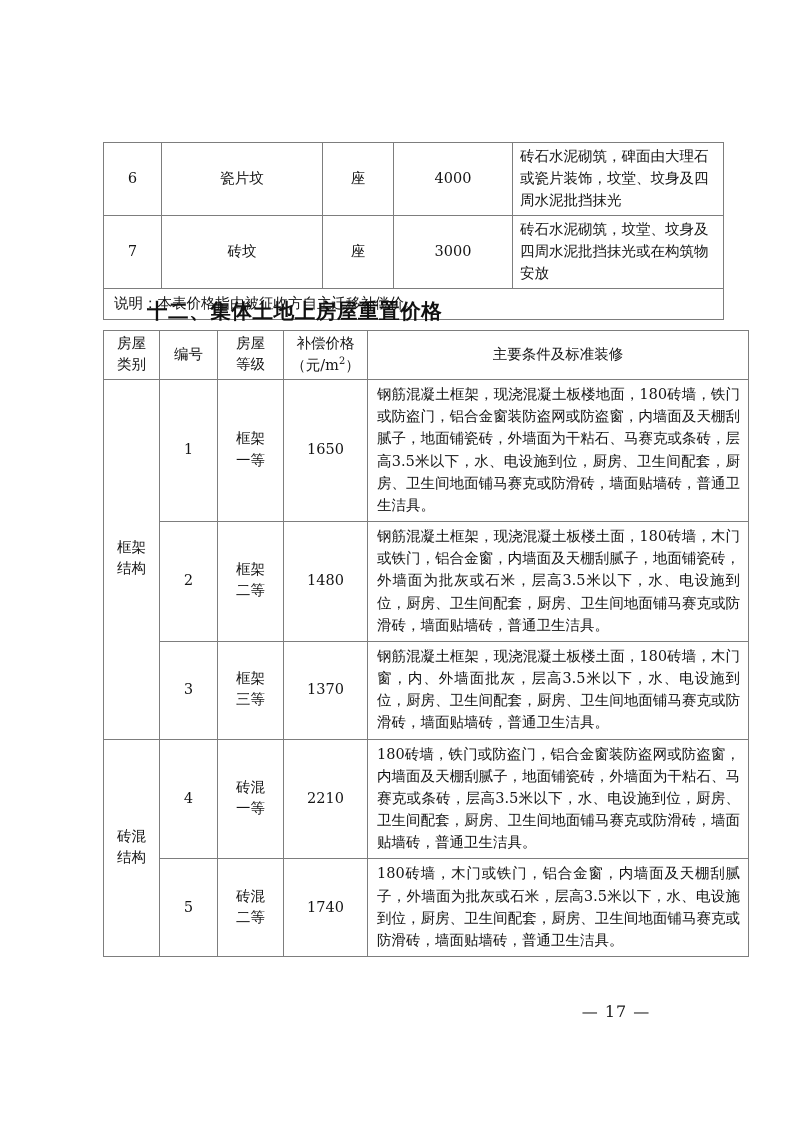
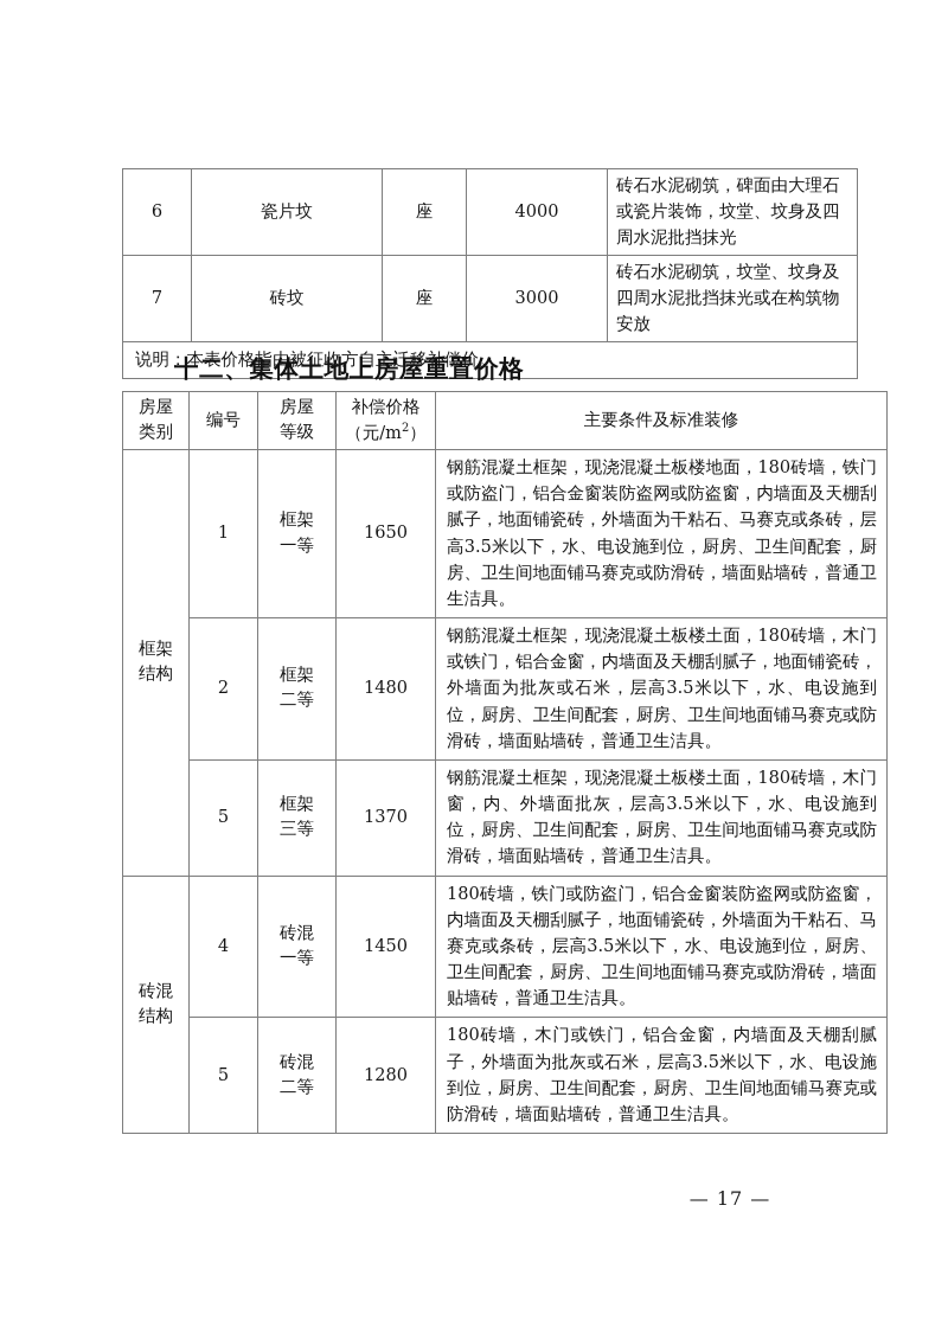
  6	瓷片坟	座	4000	砖石水泥砌筑，碑面由大理石或瓷片装饰，坟堂、坟身及四周水泥批挡抹光
  7	砖坟	座	3000	砖石水泥砌筑，坟堂、坟身及四周水泥批挡抹光或在构筑物安放
  说明：本表价格指由被征收方自主迁移补偿价。
  十二、集体土地上房屋重置价格
  房屋 类别	编号	房屋 等级	补偿价格 （元/m2）	主要条件及标准装修
  框架 结构	1	框架 一等	1650	钢筋混凝土框架，现浇混凝土板楼地面，180砖墙，铁门或防盗门，铝合金窗装防盗网或防盗窗，内墙面及天棚刮腻子，地面铺瓷砖，外墙面为干粘石、马赛克或条砖，层高3.5米以下，水、电设施到位，厨房、卫生间配套，厨房、卫生间地面铺马赛克或防滑砖，墙面贴墙砖，普通卫生洁具。
  2	框架 二等	1480	钢筋混凝土框架，现浇混凝土板楼土面，180砖墙，木门或铁门，铝合金窗，内墙面及天棚刮腻子，地面铺瓷砖，外墙面为批灰或石米，层高3.5米以下，水、电设施到位，厨房、卫生间配套，厨房、卫生间地面铺马赛克或防滑砖，墙面贴墙砖，普通卫生洁具。
- 3	框架 三等	1370	钢筋混凝土框架，现浇混凝土板楼土面，180砖墙，木门窗，内、外墙面批灰，层高3.5米以下，水、电设施到位，厨房、卫生间配套，厨房、卫生间地面铺马赛克或防滑砖，墙面贴墙砖，普通卫生洁具。
+ 5	框架 三等	1370	钢筋混凝土框架，现浇混凝土板楼土面，180砖墙，木门窗，内、外墙面批灰，层高3.5米以下，水、电设施到位，厨房、卫生间配套，厨房、卫生间地面铺马赛克或防滑砖，墙面贴墙砖，普通卫生洁具。
- 砖混 结构	4	砖混 一等	2210	180砖墙，铁门或防盗门，铝合金窗装防盗网或防盗窗，内墙面及天棚刮腻子，地面铺瓷砖，外墙面为干粘石、马赛克或条砖，层高3.5米以下，水、电设施到位，厨房、卫生间配套，厨房、卫生间地面铺马赛克或防滑砖，墙面贴墙砖，普通卫生洁具。
+ 砖混 结构	4	砖混 一等	1450	180砖墙，铁门或防盗门，铝合金窗装防盗网或防盗窗，内墙面及天棚刮腻子，地面铺瓷砖，外墙面为干粘石、马赛克或条砖，层高3.5米以下，水、电设施到位，厨房、卫生间配套，厨房、卫生间地面铺马赛克或防滑砖，墙面贴墙砖，普通卫生洁具。
- 5	砖混 二等	1740	180砖墙，木门或铁门，铝合金窗，内墙面及天棚刮腻子，外墙面为批灰或石米，层高3.5米以下，水、电设施到位，厨房、卫生间配套，厨房、卫生间地面铺马赛克或防滑砖，墙面贴墙砖，普通卫生洁具。
+ 5	砖混 二等	1280	180砖墙，木门或铁门，铝合金窗，内墙面及天棚刮腻子，外墙面为批灰或石米，层高3.5米以下，水、电设施到位，厨房、卫生间配套，厨房、卫生间地面铺马赛克或防滑砖，墙面贴墙砖，普通卫生洁具。
  — 17 —
